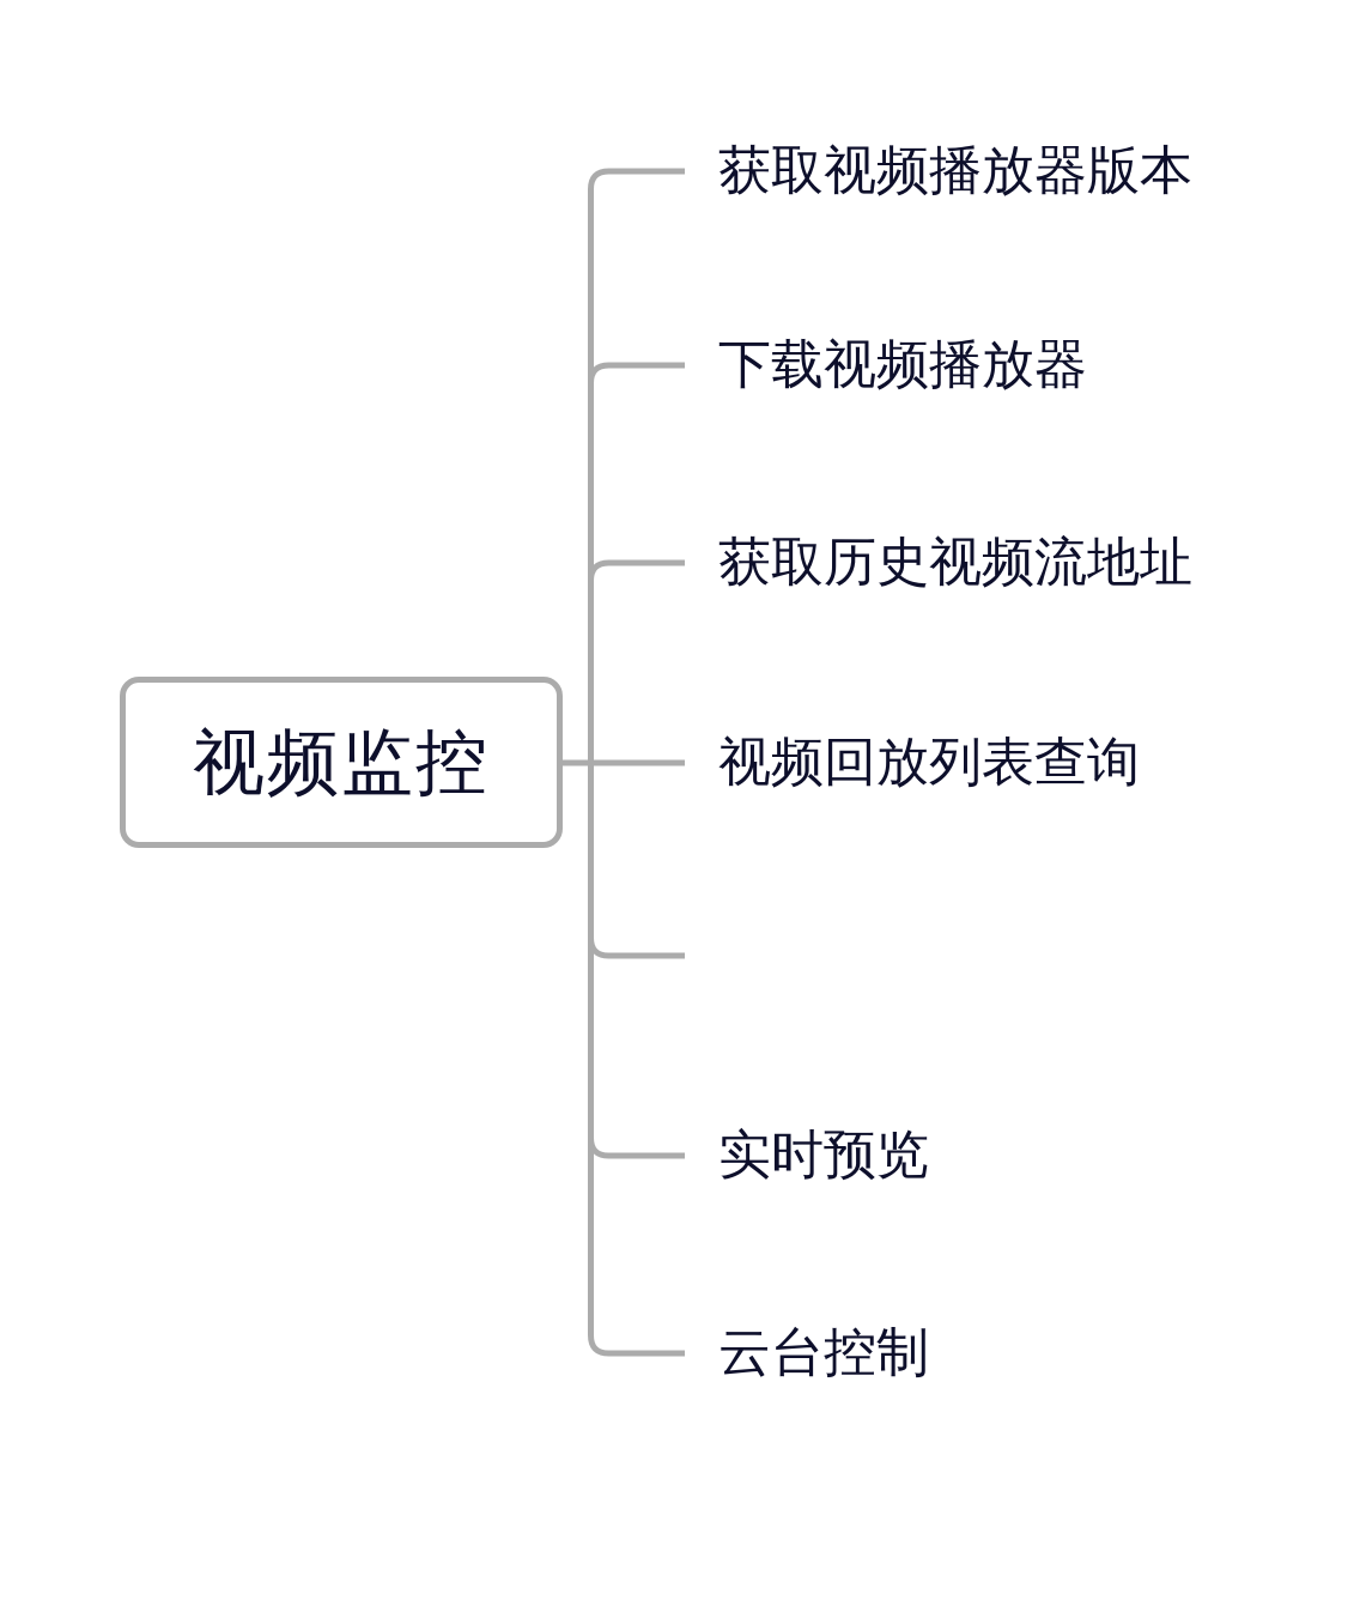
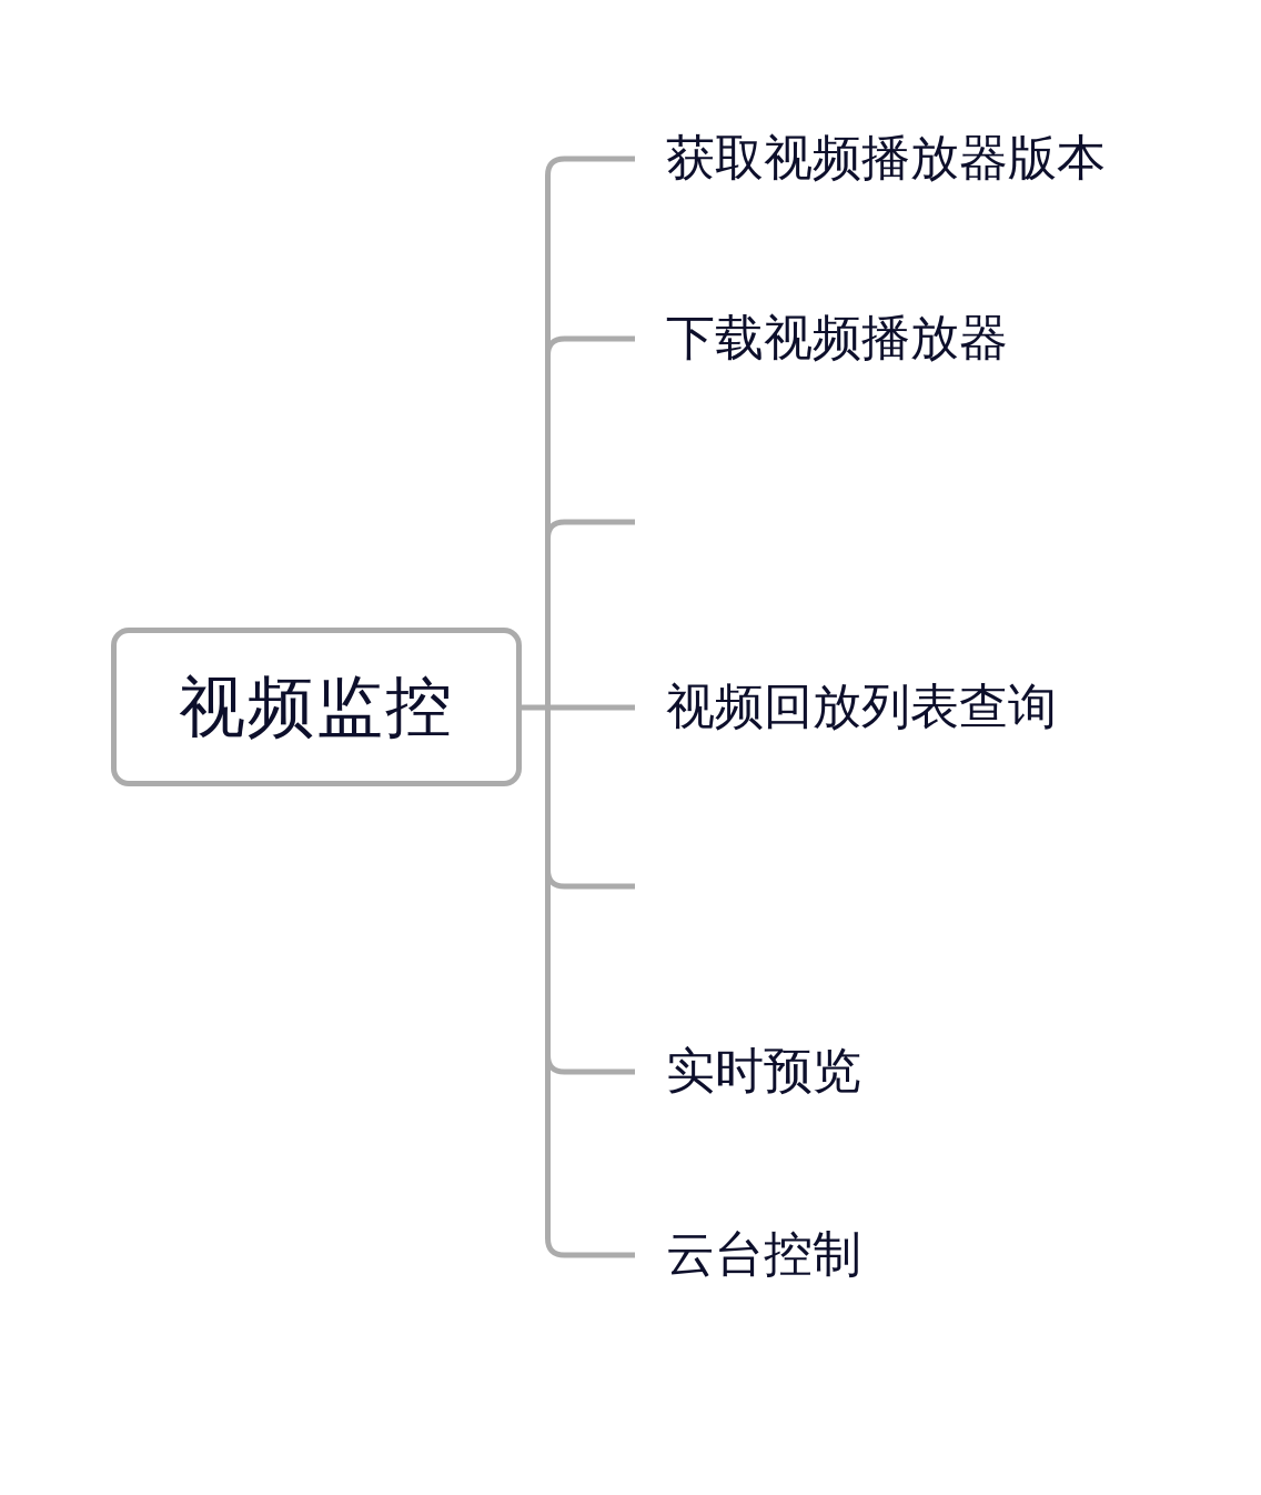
  视频监控
  获取视频播放器版本
  下载视频播放器
- 获取历史视频流地址
  视频回放列表查询
  实时预览
  云台控制
